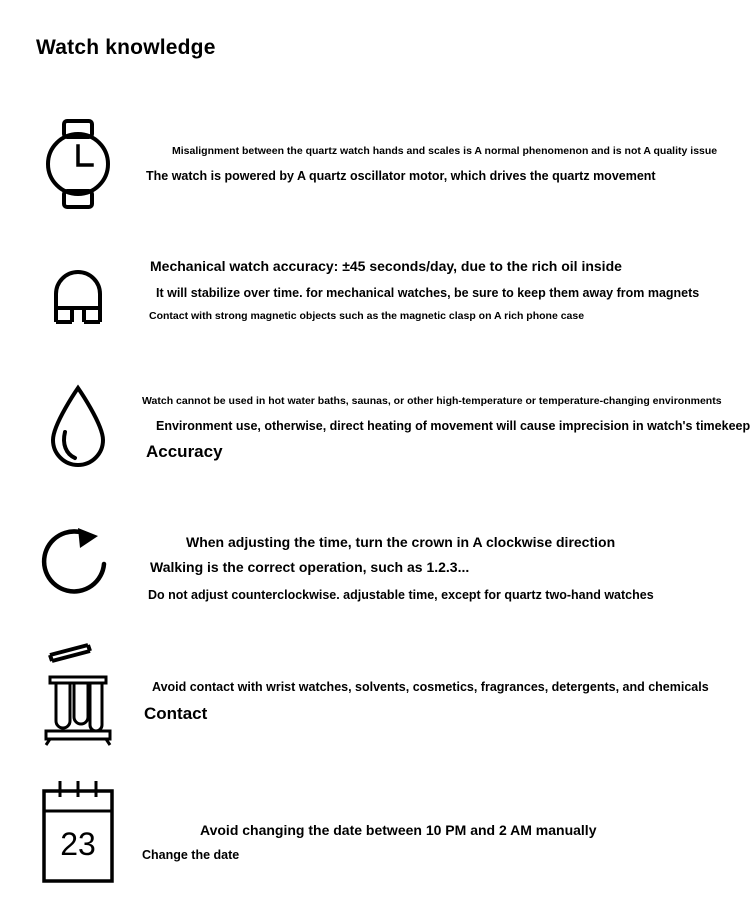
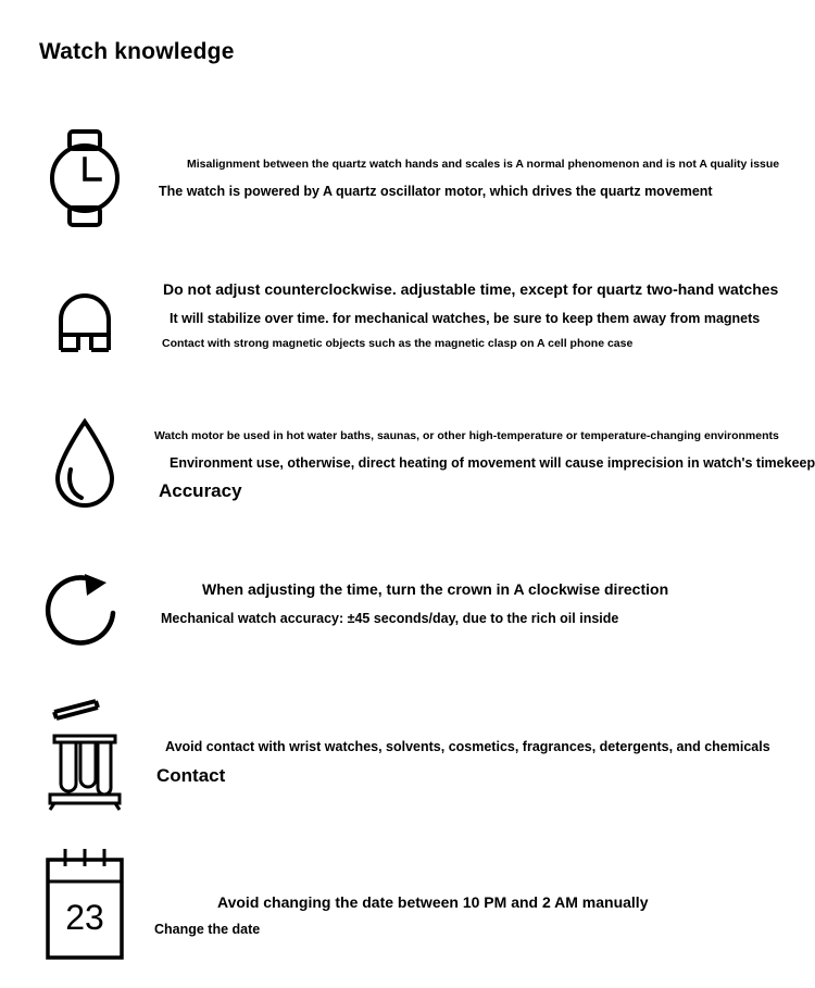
  Watch knowledge
  Misalignment between the quartz watch hands and scales is A normal phenomenon and is not A quality issue
  The watch is powered by A quartz oscillator motor, which drives the quartz movement
- Mechanical watch accuracy: ±45 seconds/day, due to the rich oil inside
+ Do not adjust counterclockwise. adjustable time, except for quartz two-hand watches
  It will stabilize over time. for mechanical watches, be sure to keep them away from magnets
- Contact with strong magnetic objects such as the magnetic clasp on A rich phone case
+ Contact with strong magnetic objects such as the magnetic clasp on A cell phone case
- Watch cannot be used in hot water baths, saunas, or other high-temperature or temperature-changing environments
+ Watch motor be used in hot water baths, saunas, or other high-temperature or temperature-changing environments
  Environment use, otherwise, direct heating of movement will cause imprecision in watch's timekeep
  Accuracy
  When adjusting the time, turn the crown in A clockwise direction
- Walking is the correct operation, such as 1.2.3...
- Do not adjust counterclockwise. adjustable time, except for quartz two-hand watches
+ Mechanical watch accuracy: ±45 seconds/day, due to the rich oil inside
  Avoid contact with wrist watches, solvents, cosmetics, fragrances, detergents, and chemicals
  Contact
  23
  Avoid changing the date between 10 PM and 2 AM manually
  Change the date
